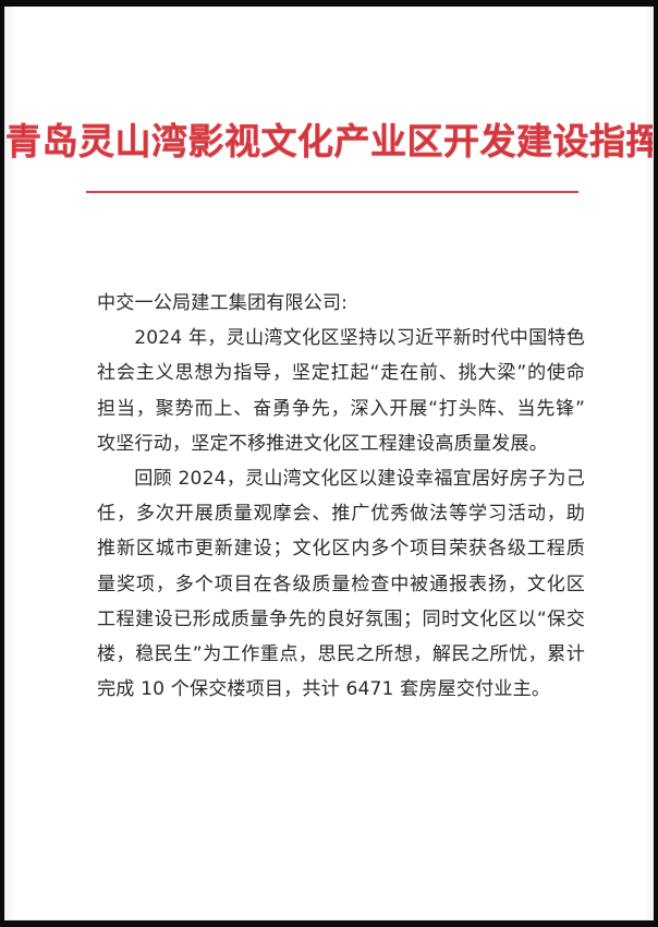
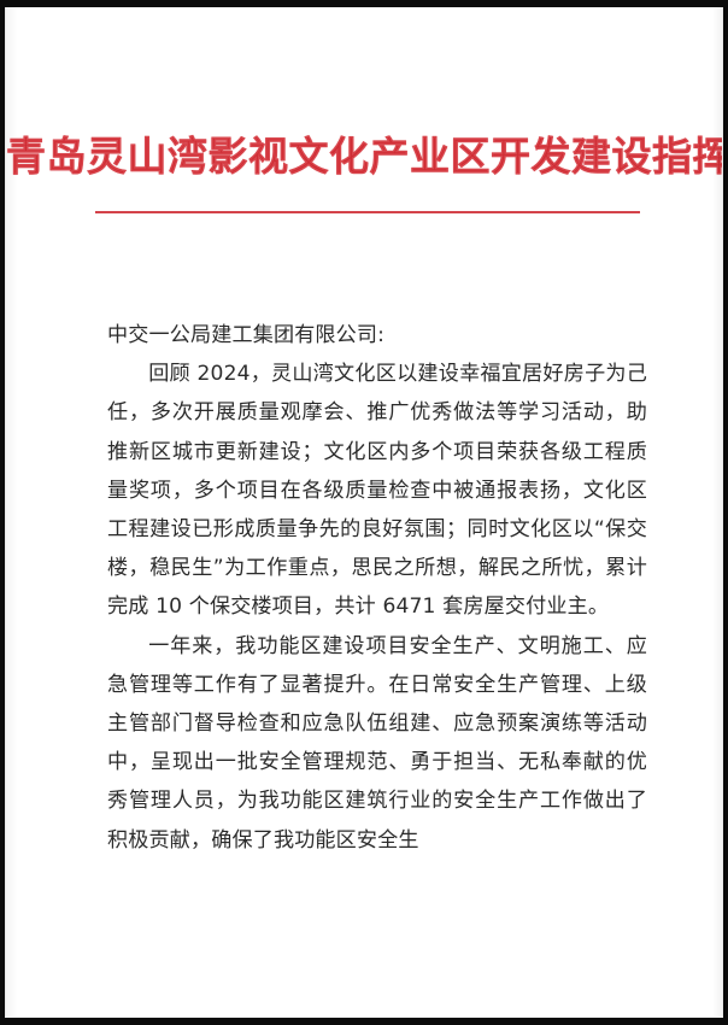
  青岛灵山湾影视文化产业区开发建设指
  中交一公局建工集团有限公司:
- 2024 年，灵山湾文化区坚持以习近平新时代中国特色社会主义思想为指导，坚定扛起“走在前、挑大梁”的使命担当，聚势而上、奋勇争先，深入开展“打头阵、当先锋”攻坚行动，坚定不移推进文化区工程建设高质量发展。
  回顾 2024，灵山湾文化区以建设幸福宜居好房子为己任，多次开展质量观摩会、推广优秀做法等学习活动，助推新区城市更新建设；文化区内多个项目荣获各级工程质量奖项，多个项目在各级质量检查中被通报表扬，文化区工程建设已形成质量争先的良好氛围；同时文化区以“保交楼，稳民生”为工作重点，思民之所想，解民之所忧，累计完成 10 个保交楼项目，共计 6471 套房屋交付业主。
+ 一年来，我功能区建设项目安全生产、文明施工、应急管理等工作有了显著提升。在日常安全生产管理、上级主管部门督导检查和应急队伍组建、应急预案演练等活动中，呈现出一批安全管理规范、勇于担当、无私奉献的优秀管理人员，为我功能区建筑行业的安全生产工作做出了积极贡献，确保了我功能区安全生
